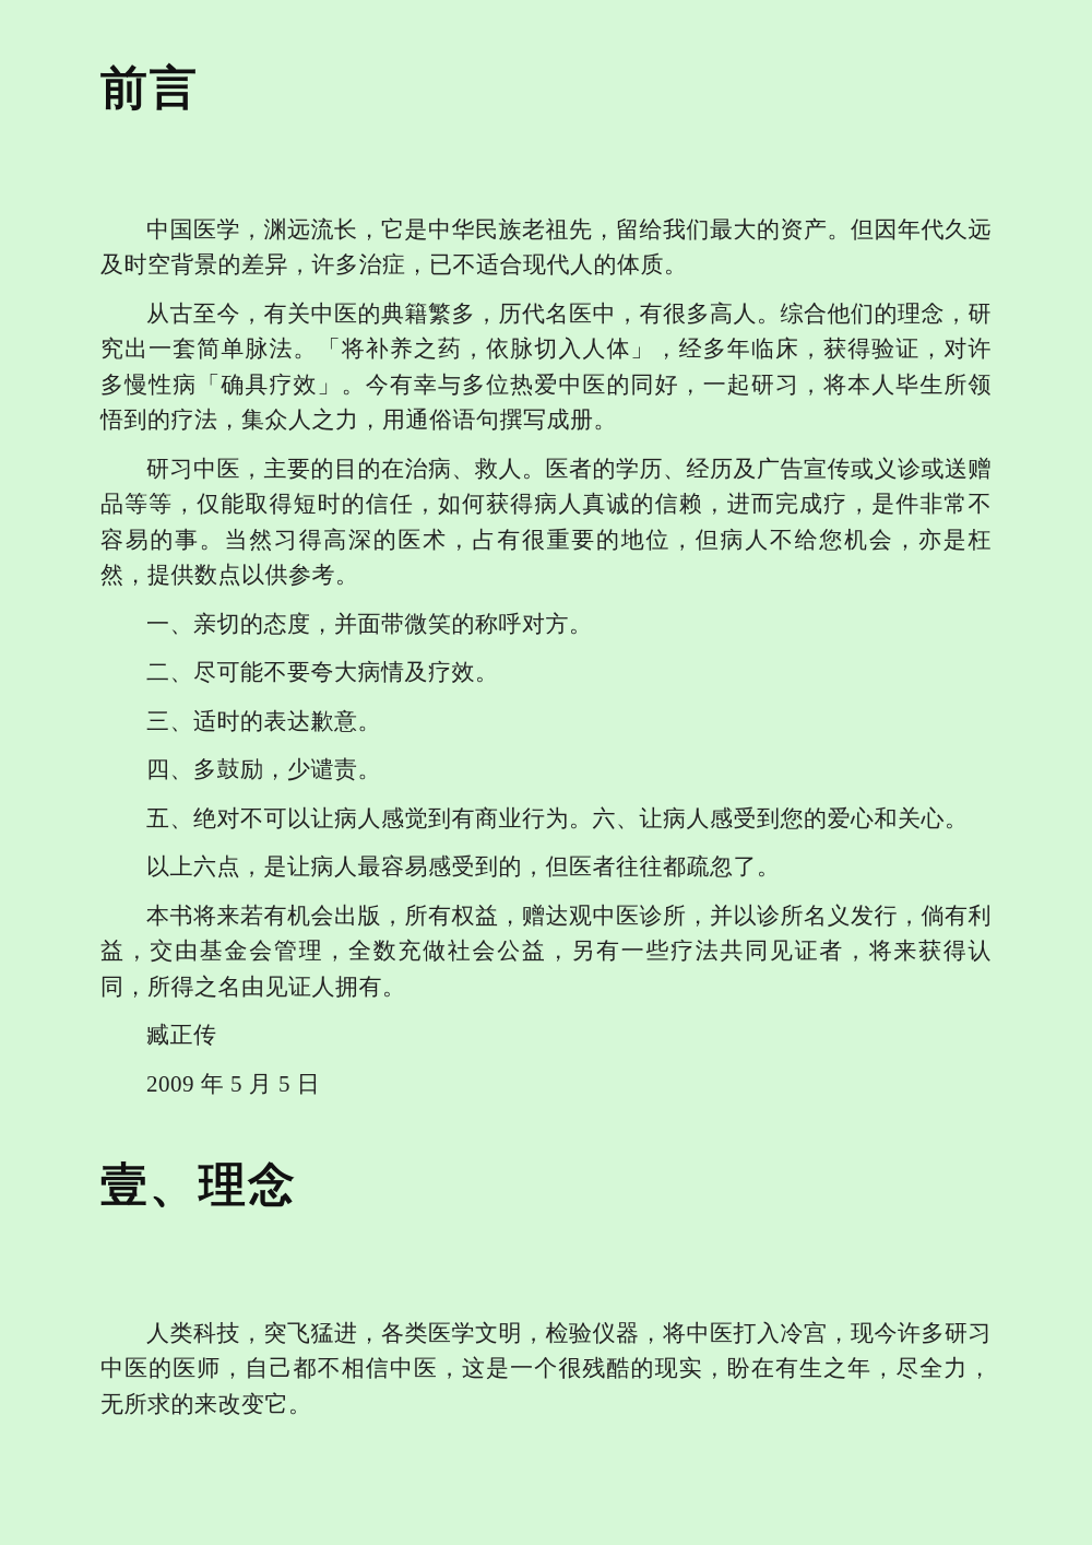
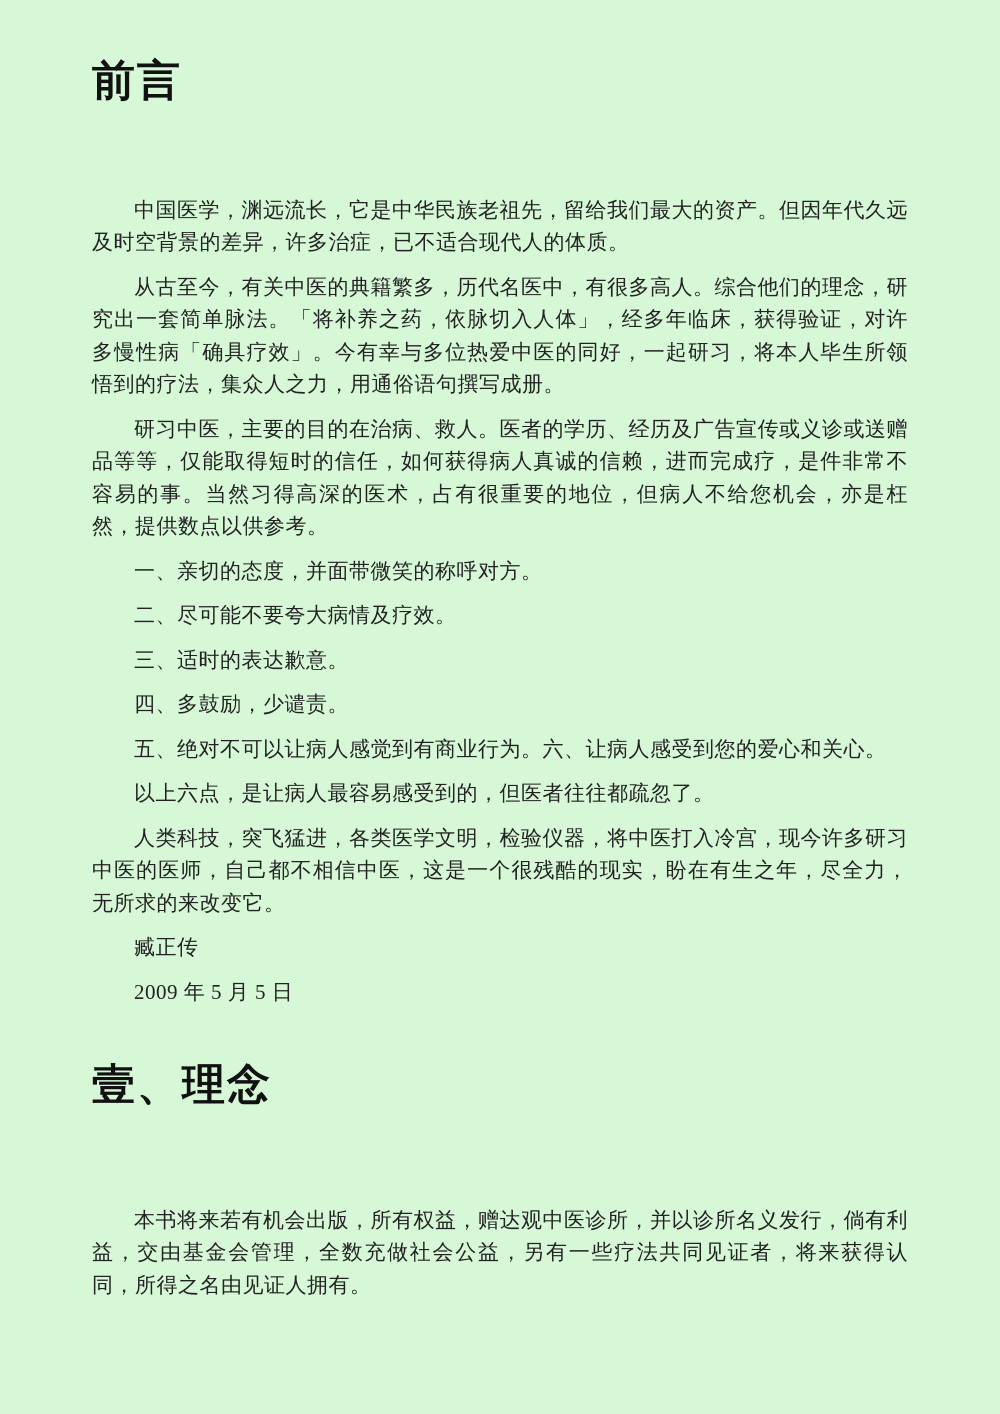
  前言
  中国医学，渊远流长，它是中华民族老祖先，留给我们最大的资产。但因年代久远及时空背景的差异，许多治症，已不适合现代人的体质。
  从古至今，有关中医的典籍繁多，历代名医中，有很多高人。综合他们的理念，研究出一套简单脉法。「将补养之药，依脉切入人体」，经多年临床，获得验证，对许多慢性病「确具疗效」。今有幸与多位热爱中医的同好，一起研习，将本人毕生所领悟到的疗法，集众人之力，用通俗语句撰写成册。
  研习中医，主要的目的在治病、救人。医者的学历、经历及广告宣传或义诊或送赠品等等，仅能取得短时的信任，如何获得病人真诚的信赖，进而完成疗，是件非常不容易的事。当然习得高深的医术，占有很重要的地位，但病人不给您机会，亦是枉然，提供数点以供参考。
  一、亲切的态度，并面带微笑的称呼对方。
  二、尽可能不要夸大病情及疗效。
  三、适时的表达歉意。
  四、多鼓励，少谴责。
  五、绝对不可以让病人感觉到有商业行为。六、让病人感受到您的爱心和关心。
  以上六点，是让病人最容易感受到的，但医者往往都疏忽了。
- 本书将来若有机会出版，所有权益，赠达观中医诊所，并以诊所名义发行，倘有利益，交由基金会管理，全数充做社会公益，另有一些疗法共同见证者，将来获得认同，所得之名由见证人拥有。
+ 人类科技，突飞猛进，各类医学文明，检验仪器，将中医打入冷宫，现今许多研习中医的医师，自己都不相信中医，这是一个很残酷的现实，盼在有生之年，尽全力，无所求的来改变它。
  臧正传
  2009 年 5 月 5 日
  壹、理念
- 人类科技，突飞猛进，各类医学文明，检验仪器，将中医打入冷宫，现今许多研习中医的医师，自己都不相信中医，这是一个很残酷的现实，盼在有生之年，尽全力，无所求的来改变它。
+ 本书将来若有机会出版，所有权益，赠达观中医诊所，并以诊所名义发行，倘有利益，交由基金会管理，全数充做社会公益，另有一些疗法共同见证者，将来获得认同，所得之名由见证人拥有。
